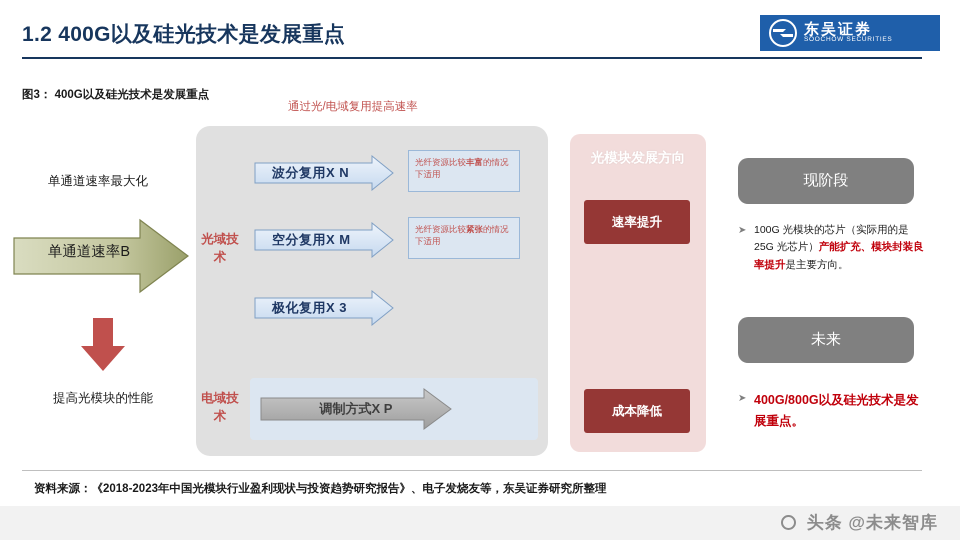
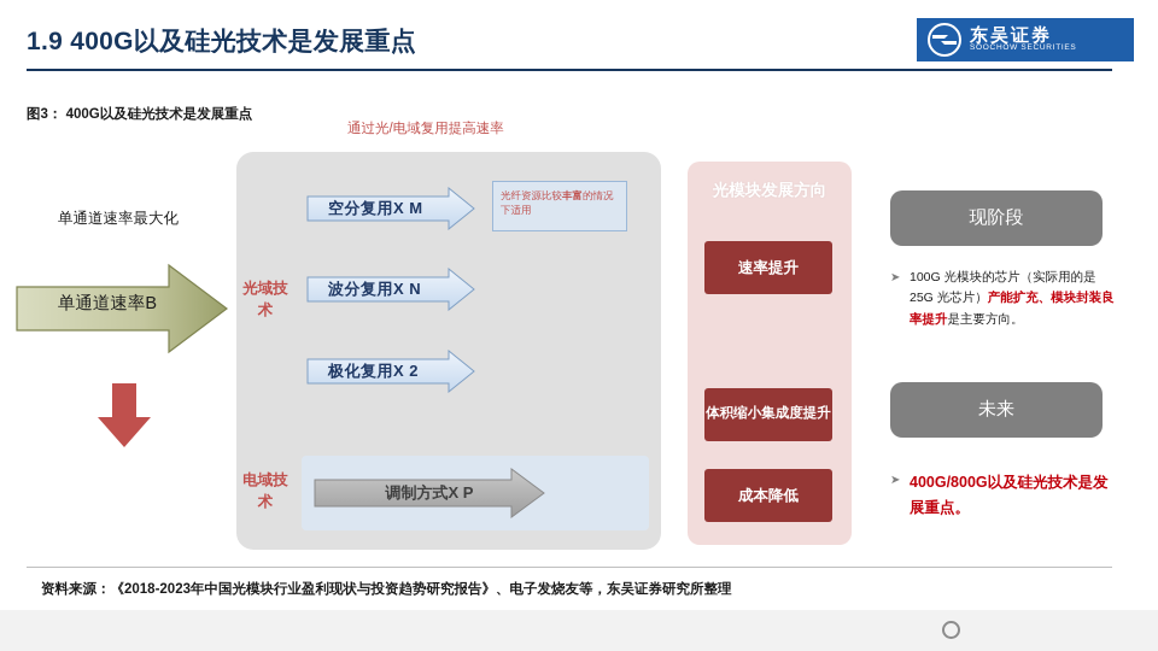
- 1.2 400G以及硅光技术是发展重点
+ 1.9 400G以及硅光技术是发展重点
  东吴证券
  图3： 400G以及硅光技术是发展重点
  通过光/电域复用提高速率
  单通道速率最大化
  单通道速率B
- 提高光模块的性能
  光域技术
  电域技术
- 波分复用X N
+ 空分复用X M
  光纤资源比较丰富的情况下适用
- 空分复用X M
+ 波分复用X N
- 光纤资源比较紧张的情况下适用
- 极化复用X 3
+ 极化复用X 2
  调制方式X P
  光模块发展方向
  速率提升
+ 体积缩小集成度提升
  成本降低
  现阶段
  ➤
  100G 光模块的芯片（实际用的是 25G 光芯片）产能扩充、模块封装良率提升是主要方向。
  未来
  ➤
  400G/800G以及硅光技术是发展重点。
  资料来源：《2018-2023年中国光模块行业盈利现状与投资趋势研究报告》、电子发烧友等，东吴证券研究所整理
- 头条 @未来智库
